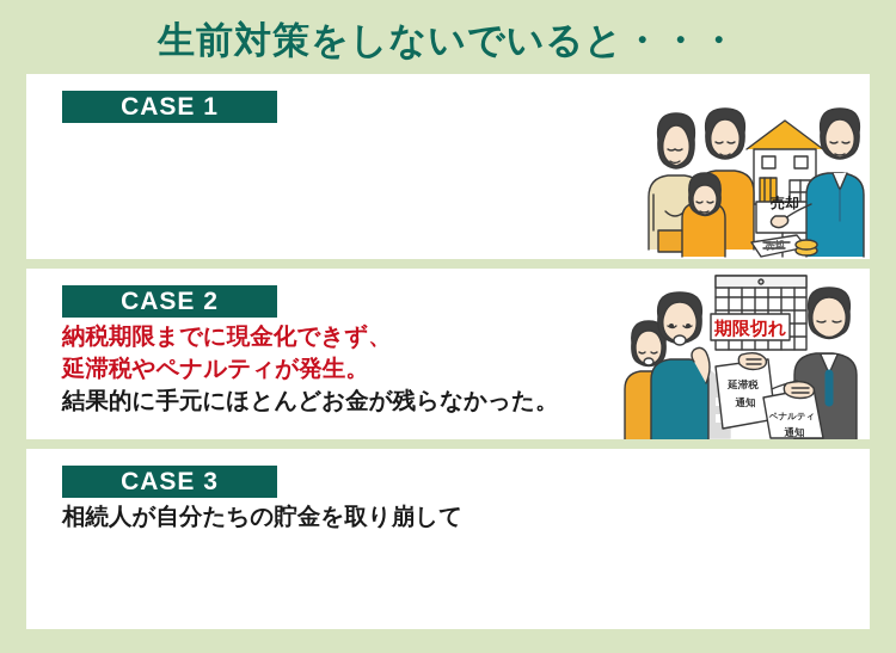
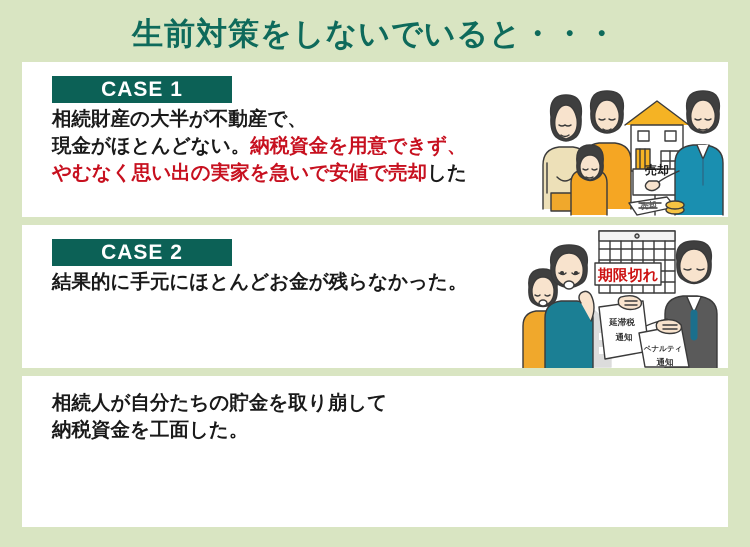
  生前対策をしないでいると・・・
  CASE 1
+ 相続財産の大半が不動産で、
+ 現金がほとんどない。納税資金を用意できず、
+ やむなく思い出の実家を急いで安値で売却した
  売却
  CASE 2
- 納税期限までに現金化できず、
- 延滞税やペナルティが発生。
  結果的に手元にほとんどお金が残らなかった。
  期限切れ
  延滞税
  通知
  ペナルティ
  通知
- CASE 3
  相続人が自分たちの貯金を取り崩して
+ 納税資金を工面した。
